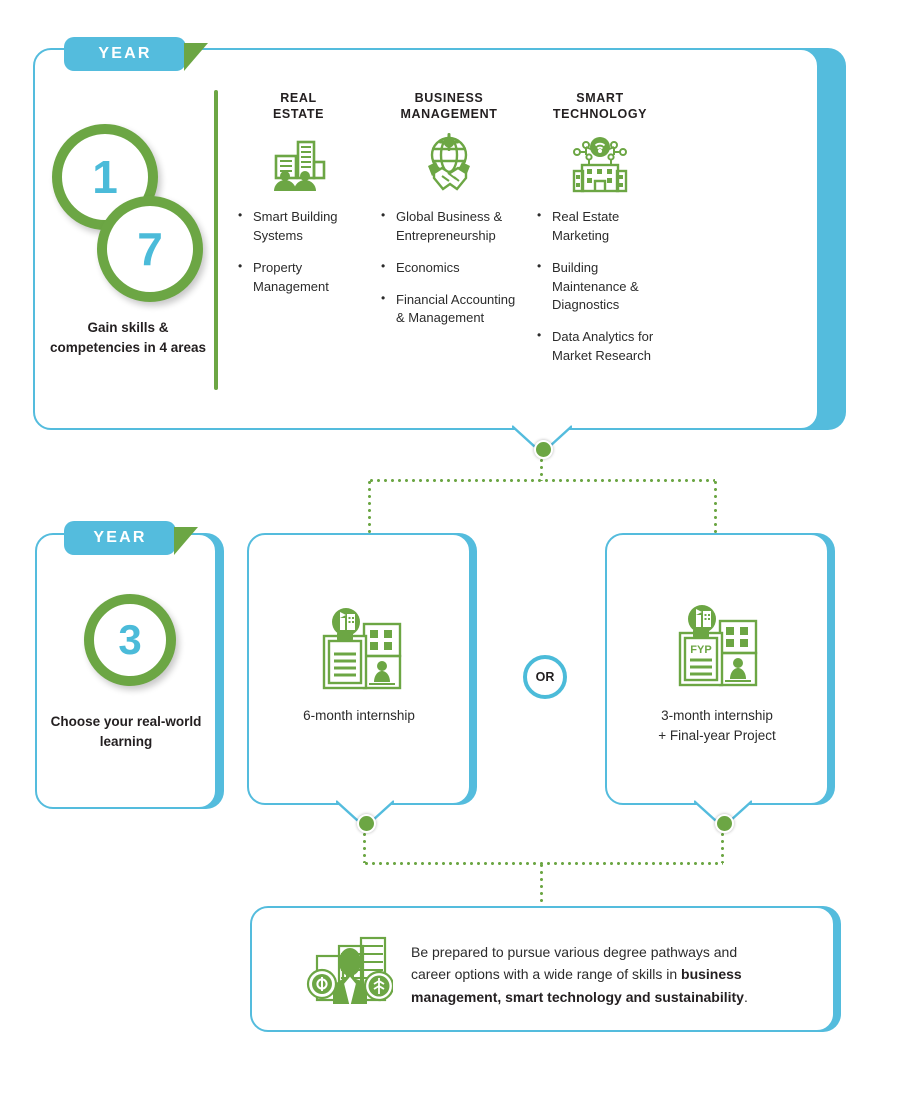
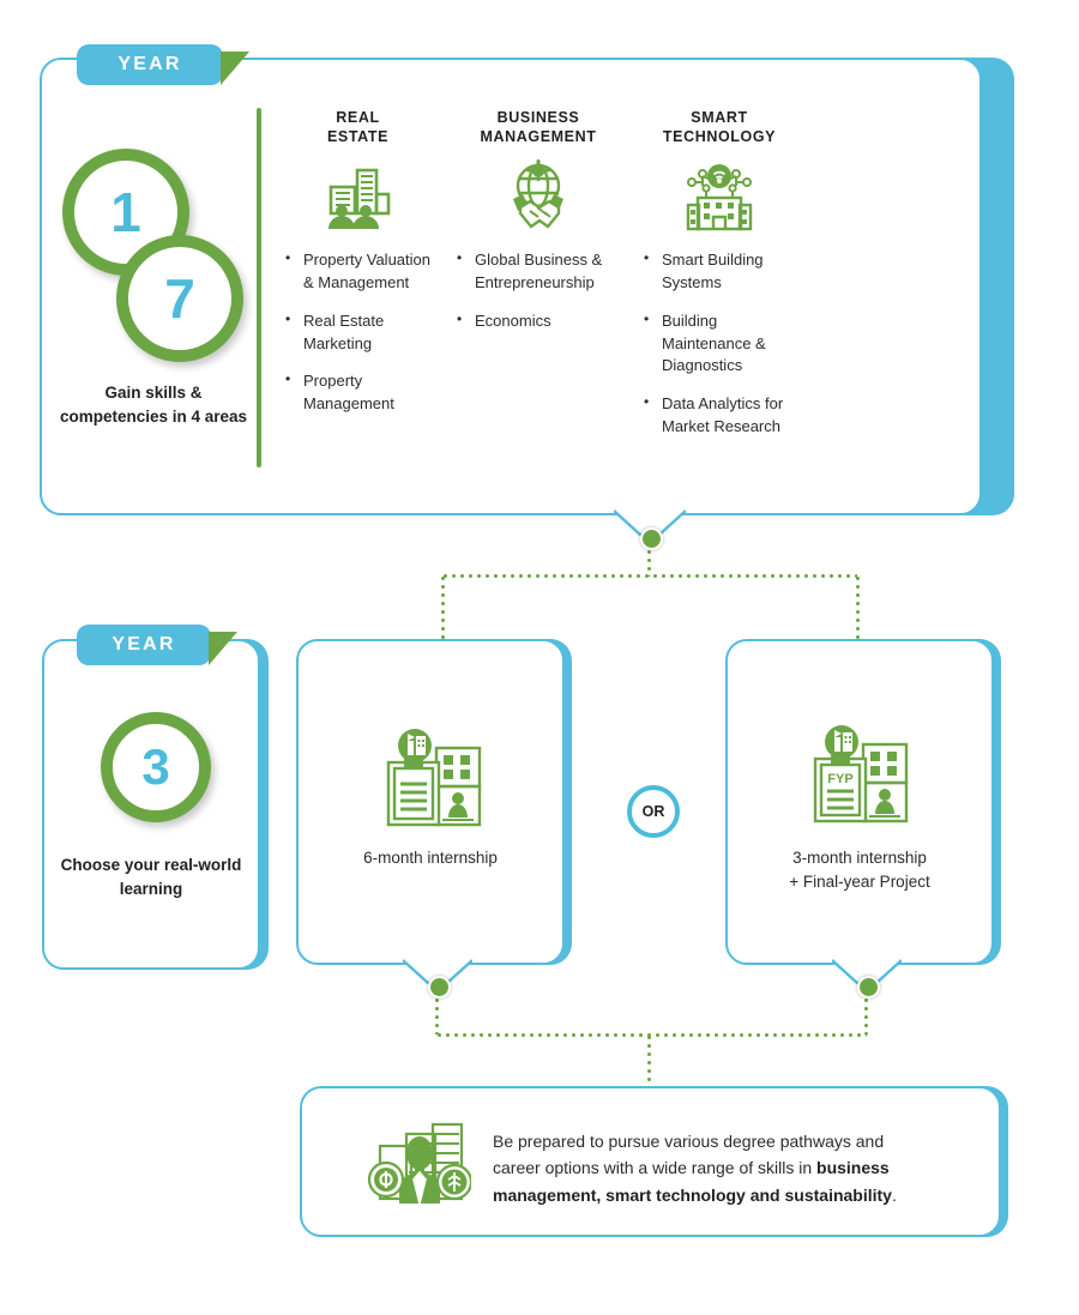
  YEAR
  1
  7
  Gain skills & competencies in 4 areas
  REAL
  ESTATE
+ Property Valuation & Management
- Smart Building Systems
+ Real Estate Marketing
  Property Management
  BUSINESS
  MANAGEMENT
  Global Business & Entrepreneurship
  Economics
- Financial Accounting & Management
  SMART
  TECHNOLOGY
- Real Estate Marketing
+ Smart Building Systems
  Building Maintenance & Diagnostics
  Data Analytics for Market Research
  YEAR
  3
  Choose your real-world learning
  6-month internship
  OR
  FYP
  3-month internship
  + Final-year Project
  Be prepared to pursue various degree pathways and career options with a wide range of skills in business management, smart technology and sustainability.
